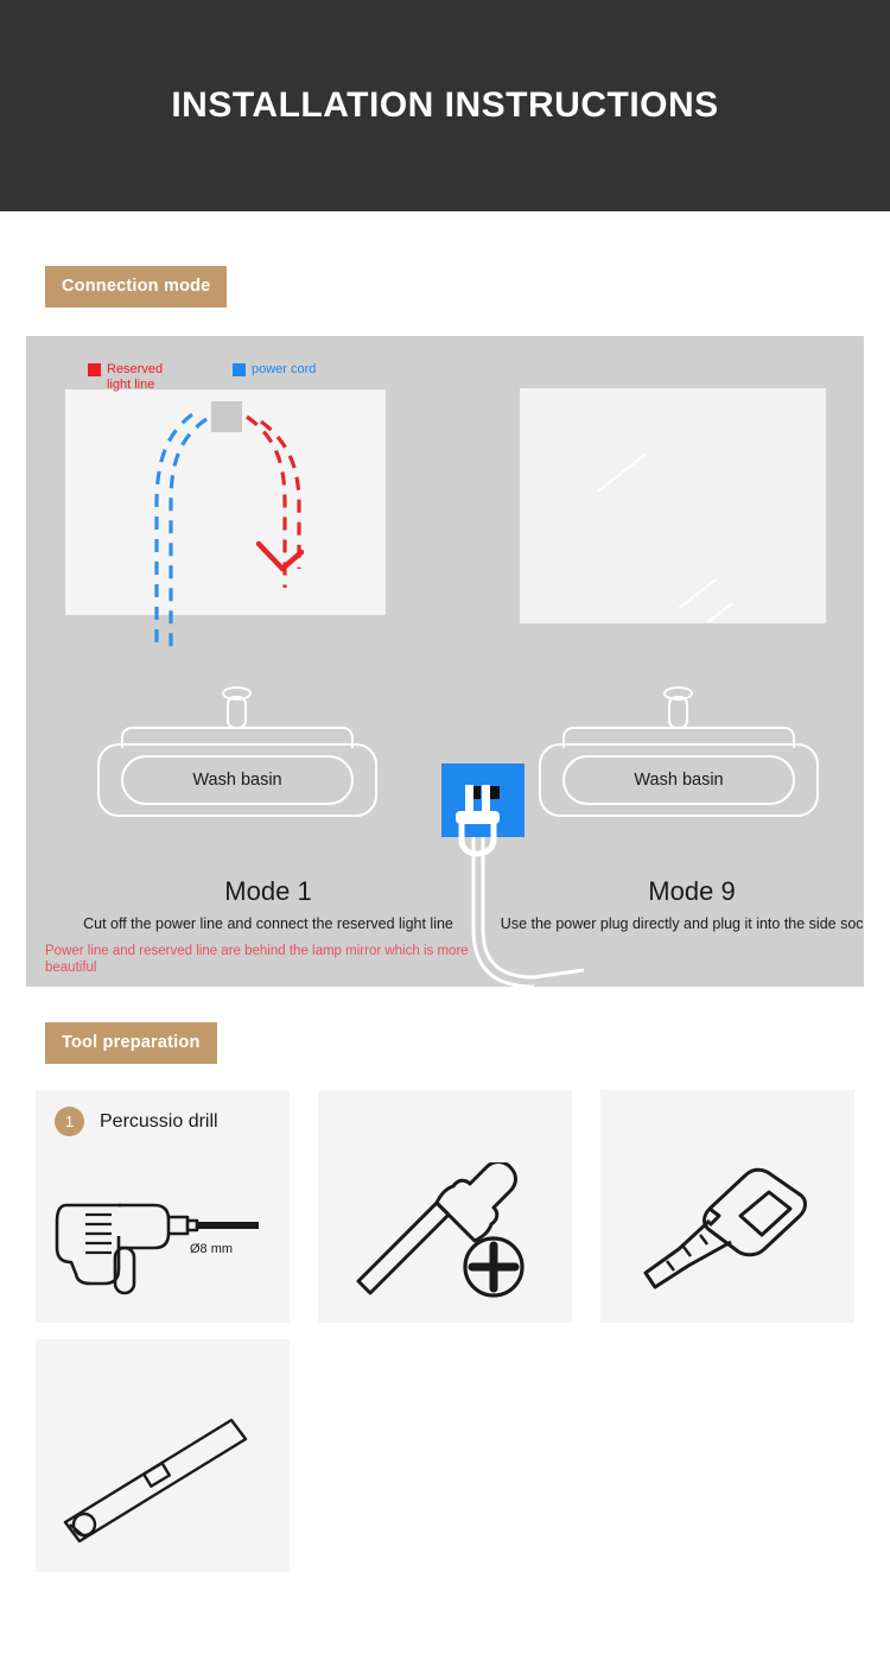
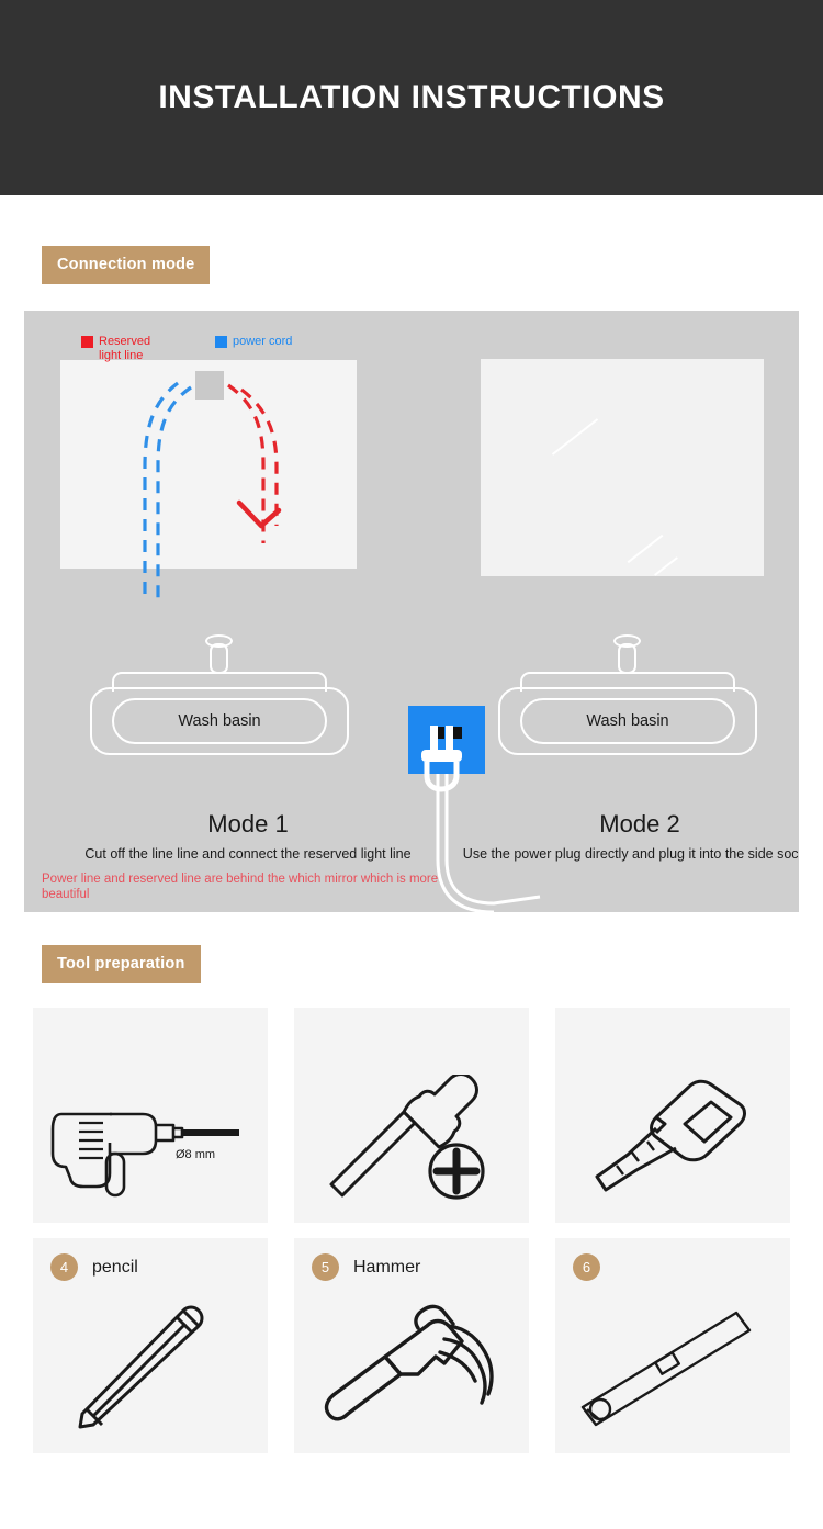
  INSTALLATION INSTRUCTIONS
  Connection mode
  Reserved light line
  power cord
  Wash basin
  Wash basin
  Mode 1
- Cut off the power line and connect the reserved light line
+ Cut off the line line and connect the reserved light line
- Power line and reserved line are behind the lamp mirror which is more beautiful
+ Power line and reserved line are behind the which mirror which is more beautiful
- Mode 9
+ Mode 2
  Use the power plug directly and plug it into the side soc
  Tool preparation
- 1
- Percussio drill
  Ø8 mm
+ 4
+ pencil
+ 5
+ Hammer
+ 6
